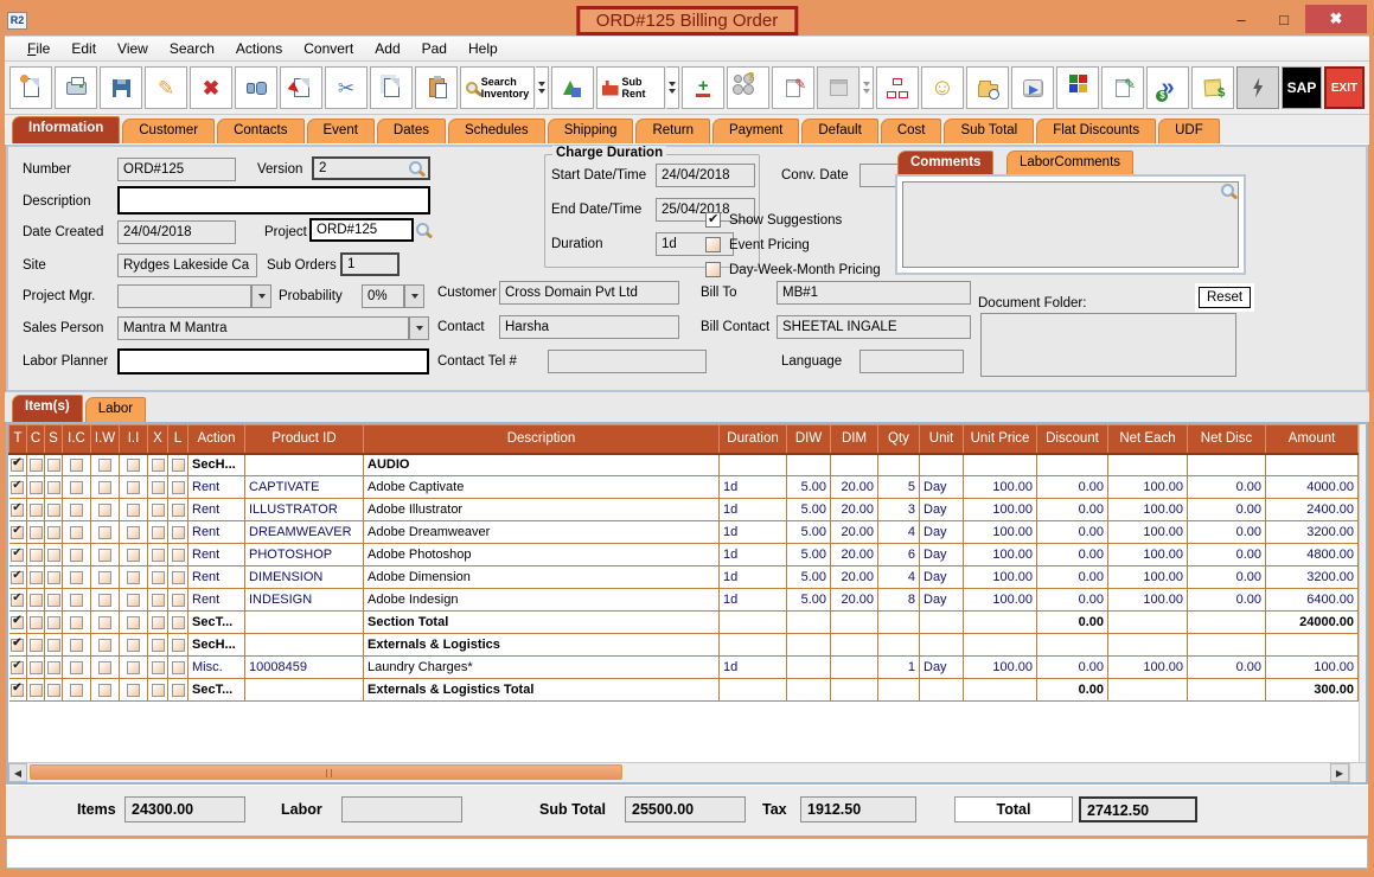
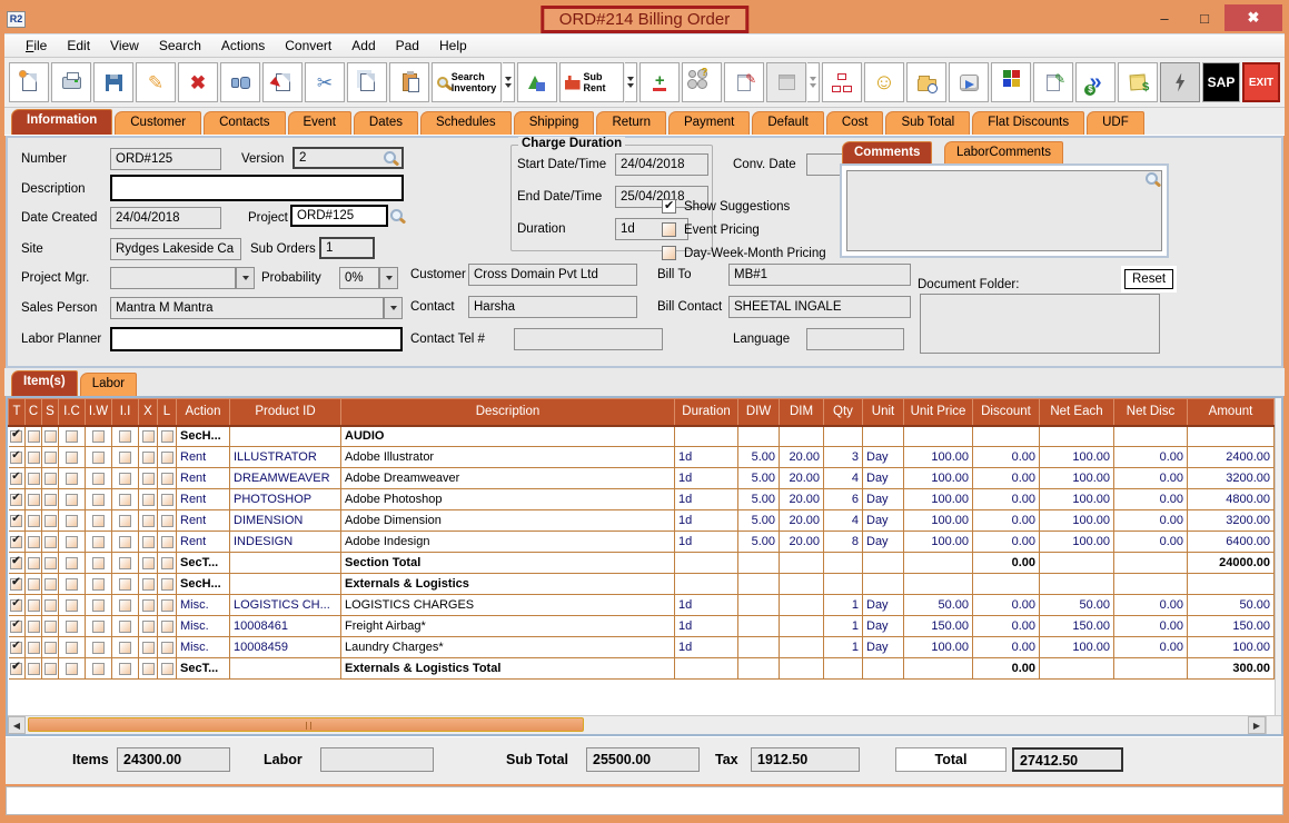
  R2
- ORD#125 Billing Order
+ ORD#214 Billing Order
  –
  □
  ✖
  File
  Edit
  View
  Search
  Actions
  Convert
  Add
  Pad
  Help
  ✎
  ✖
  ✂
  Search Inventory
  Sub Rent
  +
  ✎
  ☺
  ✎
  »
  $
  SAP
  EXIT
  Information
  Customer
  Contacts
  Event
  Dates
  Schedules
  Shipping
  Return
  Payment
  Default
  Cost
  Sub Total
  Flat Discounts
  UDF
  Number
  ORD#125
  Version
  2
  Description
  Date Created
  24/04/2018
  Project
  ORD#125
  Site
  Rydges Lakeside Ca
  Sub Orders
  1
  Project Mgr.
  Probability
  0%
  Sales Person
  Mantra M Mantra
  Labor Planner
  Charge Duration
  Start Date/Time
  24/04/2018
  End Date/Time
  25/04/2018
  Duration
  1d
  Conv. Date
  Show Suggestions
  Event Pricing
  Day-Week-Month Pricing
  Customer
  Cross Domain Pvt Ltd
  Bill To
  MB#1
  Contact
  Harsha
  Bill Contact
  SHEETAL INGALE
  Contact Tel #
  Language
  Comments
  LaborComments
  Document Folder:
  Reset
  Item(s)
  Labor
  T	C	S	I.C	I.W	I.I	X	L	Action	Product ID	Description	Duration	DIW	DIM	Qty	Unit	Unit Price	Discount	Net Each	Net Disc	Amount
  								SecH...		AUDIO
- 								Rent	CAPTIVATE	Adobe Captivate	1d	5.00	20.00	5	Day	100.00	0.00	100.00	0.00	4000.00
  								Rent	ILLUSTRATOR	Adobe Illustrator	1d	5.00	20.00	3	Day	100.00	0.00	100.00	0.00	2400.00
  								Rent	DREAMWEAVER	Adobe Dreamweaver	1d	5.00	20.00	4	Day	100.00	0.00	100.00	0.00	3200.00
  								Rent	PHOTOSHOP	Adobe Photoshop	1d	5.00	20.00	6	Day	100.00	0.00	100.00	0.00	4800.00
  								Rent	DIMENSION	Adobe Dimension	1d	5.00	20.00	4	Day	100.00	0.00	100.00	0.00	3200.00
  								Rent	INDESIGN	Adobe Indesign	1d	5.00	20.00	8	Day	100.00	0.00	100.00	0.00	6400.00
  								SecT...		Section Total							0.00			24000.00
  								SecH...		Externals & Logistics
+ 								Misc.	LOGISTICS CH...	LOGISTICS CHARGES	1d			1	Day	50.00	0.00	50.00	0.00	50.00
+ 								Misc.	10008461	Freight Airbag*	1d			1	Day	150.00	0.00	150.00	0.00	150.00
  								Misc.	10008459	Laundry Charges*	1d			1	Day	100.00	0.00	100.00	0.00	100.00
  								SecT...		Externals & Logistics Total							0.00			300.00
  ◀
  ▶
  Items
  24300.00
  Labor
  Sub Total
  25500.00
  Tax
  1912.50
  Total
  27412.50
